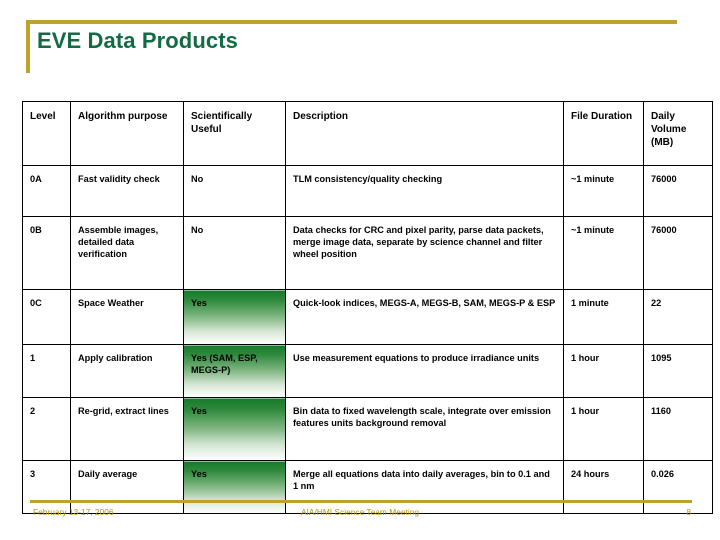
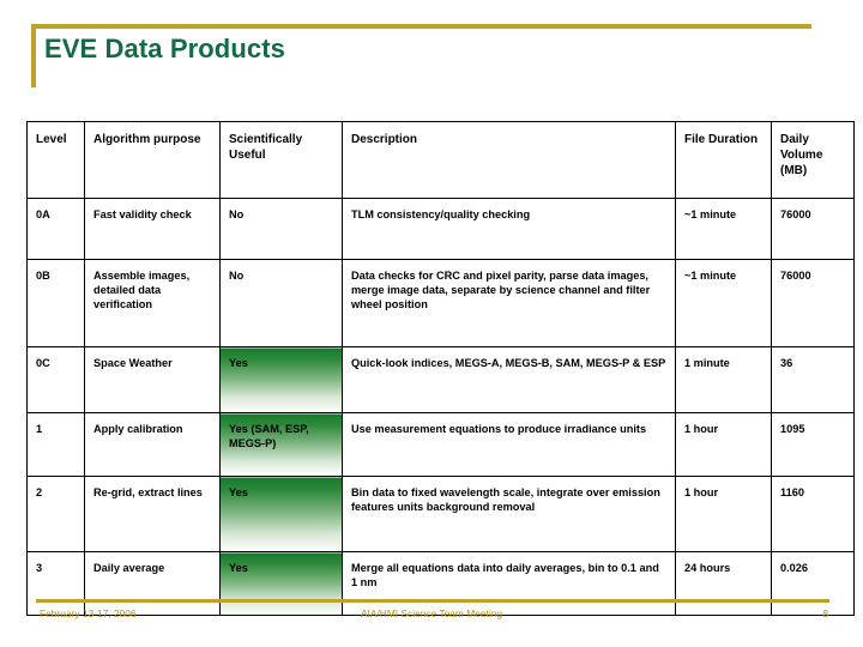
  EVE Data Products
  Level	Algorithm purpose	Scientifically Useful	Description	File Duration	Daily Volume (MB)
  0A	Fast validity check	No	TLM consistency/quality checking	~1 minute	76000
- 0B	Assemble images, detailed data verification	No	Data checks for CRC and pixel parity, parse data packets, merge image data, separate by science channel and filter wheel position	~1 minute	76000
+ 0B	Assemble images, detailed data verification	No	Data checks for CRC and pixel parity, parse data images, merge image data, separate by science channel and filter wheel position	~1 minute	76000
- 0C	Space Weather	Yes	Quick-look indices, MEGS-A, MEGS-B, SAM, MEGS-P & ESP	1 minute	22
+ 0C	Space Weather	Yes	Quick-look indices, MEGS-A, MEGS-B, SAM, MEGS-P & ESP	1 minute	36
  1	Apply calibration	Yes (SAM, ESP, MEGS-P)	Use measurement equations to produce irradiance units	1 hour	1095
  2	Re-grid, extract lines	Yes	Bin data to fixed wavelength scale, integrate over emission features units background removal	1 hour	1160
  3	Daily average	Yes	Merge all equations data into daily averages, bin to 0.1 and 1 nm	24 hours	0.026
  February 13-17, 2006
  AIA/HMI Science Team Meeting
  8
